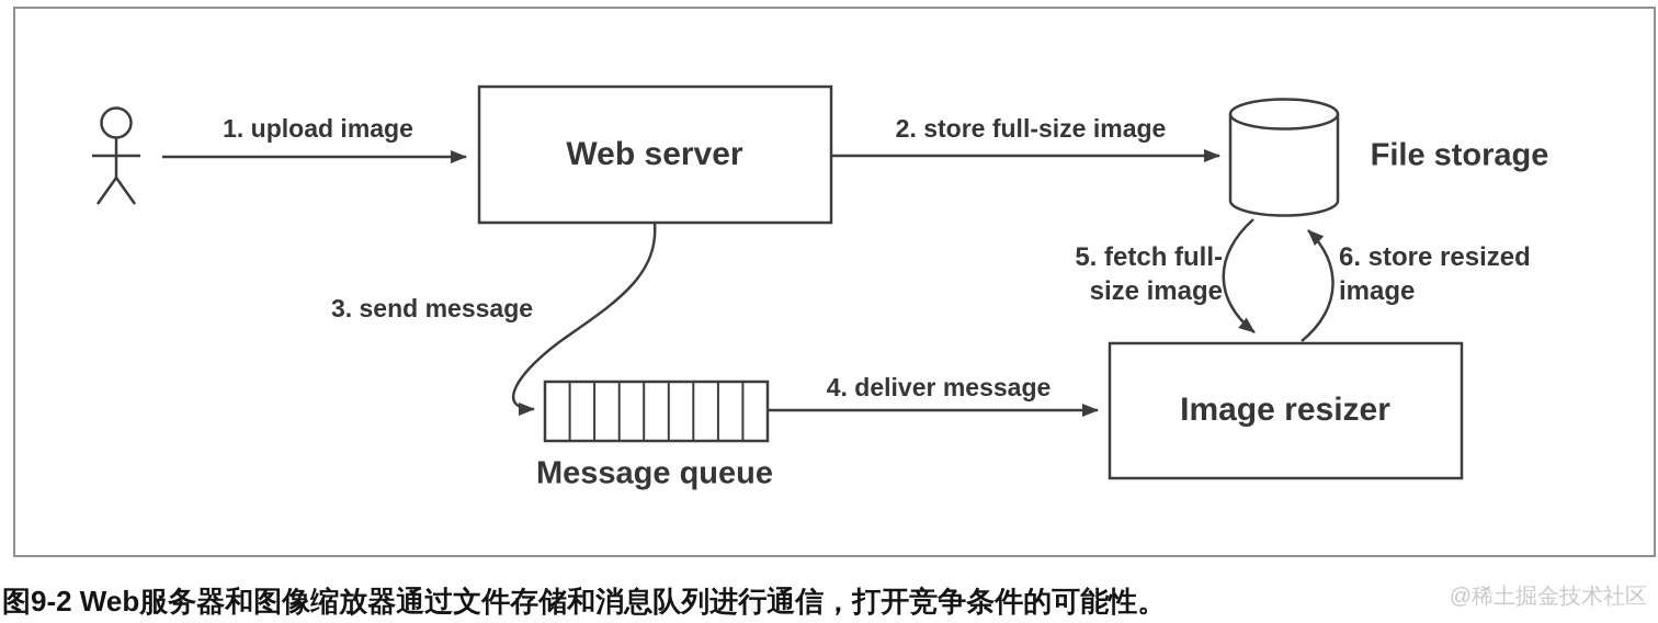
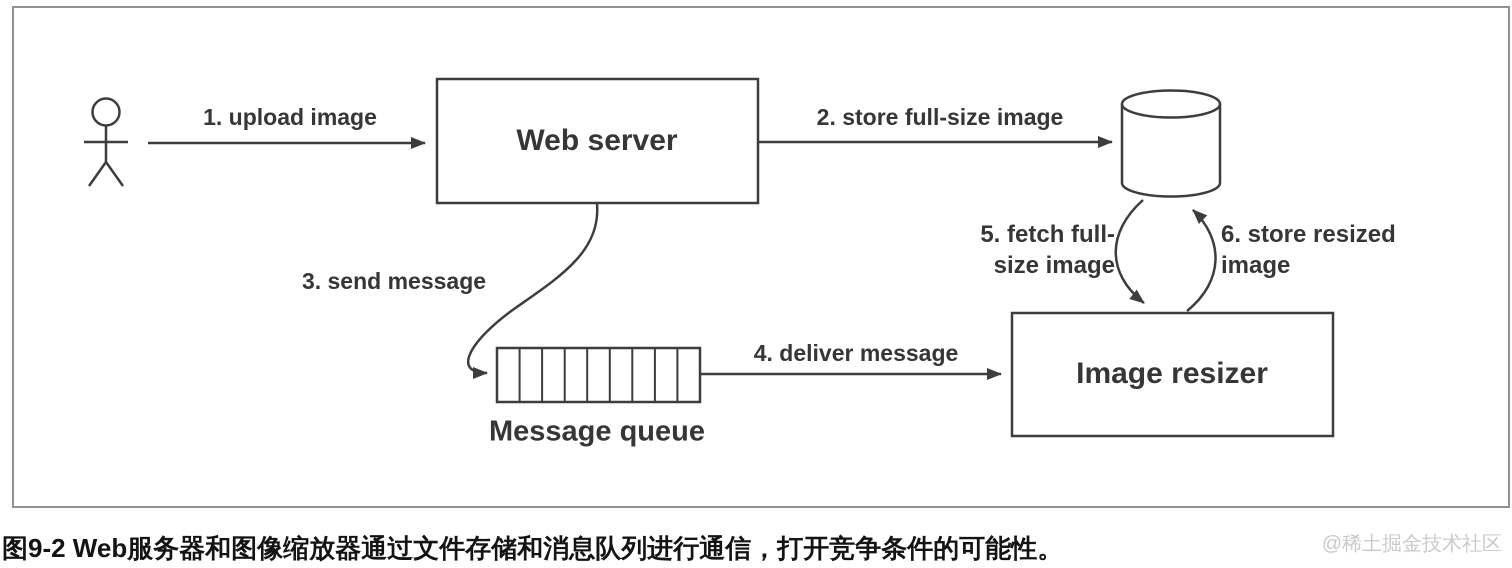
  1. upload image
  2. store full-size image
  3. send message
  4. deliver message
  5. fetch full-
  size image
  6. store resized
  image
  Web server
- File storage
  Message queue
  Image resizer
  图9-2 Web服务器和图像缩放器通过文件存储和消息队列进行通信，打开竞争条件的可能性。
  @稀土掘金技术社区
